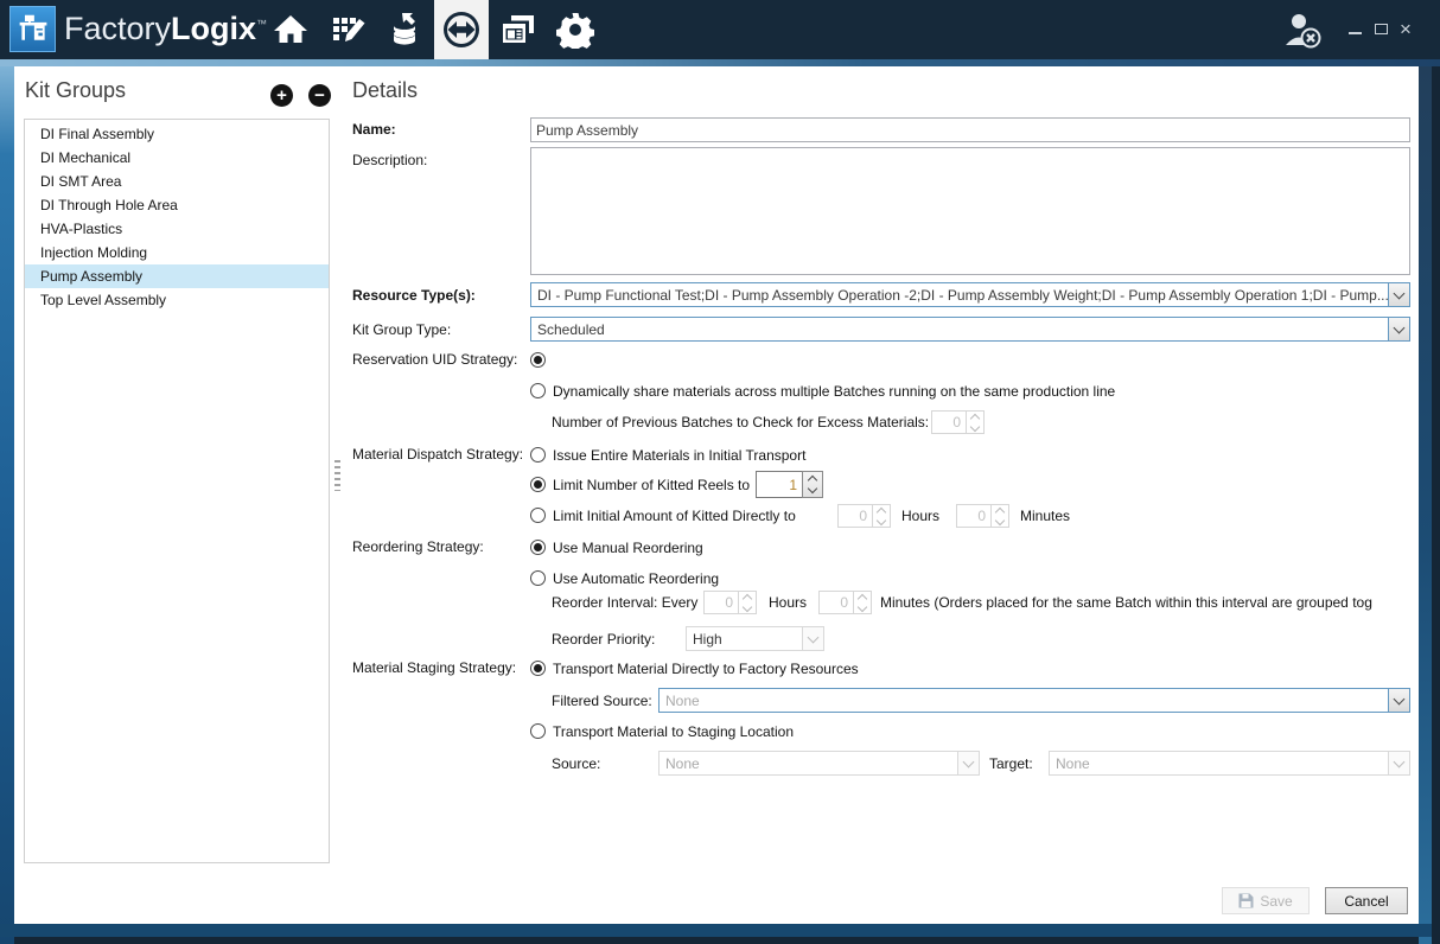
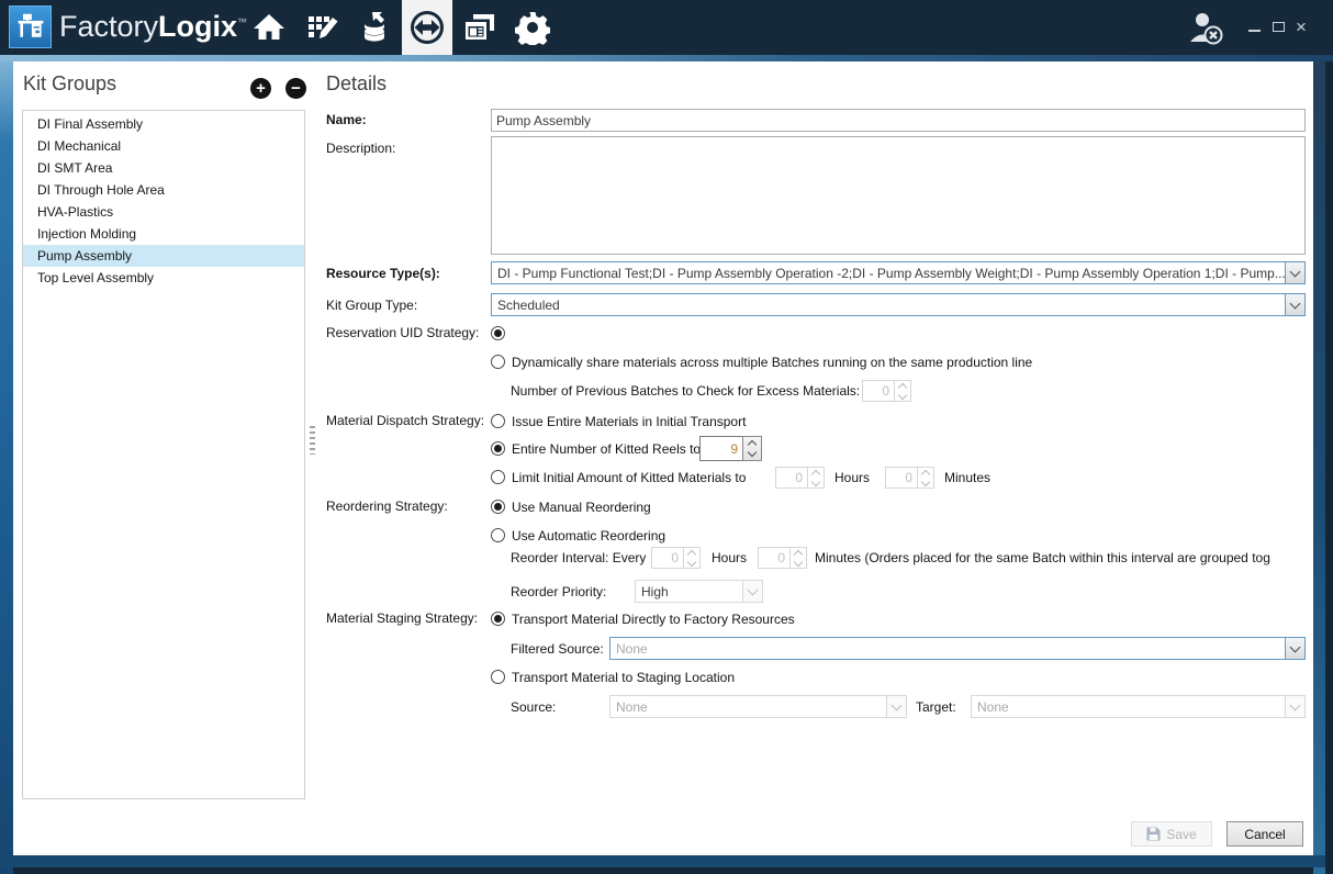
  FactoryLogix™
  ×
  Kit Groups
  +
  −
  DI Final Assembly
  DI Mechanical
  DI SMT Area
  DI Through Hole Area
  HVA-Plastics
  Injection Molding
  Pump Assembly
  Top Level Assembly
  Details
  Name:
  Pump Assembly
  Description:
  Resource Type(s):
  DI - Pump Functional Test;DI - Pump Assembly Operation -2;DI - Pump Assembly Weight;DI - Pump Assembly Operation 1;DI - Pump..
  Kit Group Type:
  Scheduled
  Reservation UID Strategy:
  Dynamically share materials across multiple Batches running on the same production line
  Number of Previous Batches to Check for Excess Materials:
  0
  Material Dispatch Strategy:
  Issue Entire Materials in Initial Transport
- Limit Number of Kitted Reels to
+ Entire Number of Kitted Reels to
- 1
+ 9
- Limit Initial Amount of Kitted Directly to
+ Limit Initial Amount of Kitted Materials to
  0
  Hours
  0
  Minutes
  Reordering Strategy:
  Use Manual Reordering
  Use Automatic Reordering
  Reorder Interval: Every
  0
  Hours
  0
  Minutes (Orders placed for the same Batch within this interval are grouped tog
  Reorder Priority:
  High
  Material Staging Strategy:
  Transport Material Directly to Factory Resources
  Filtered Source:
  None
  Transport Material to Staging Location
  Source:
  None
  Target:
  None
  Save
  Cancel
